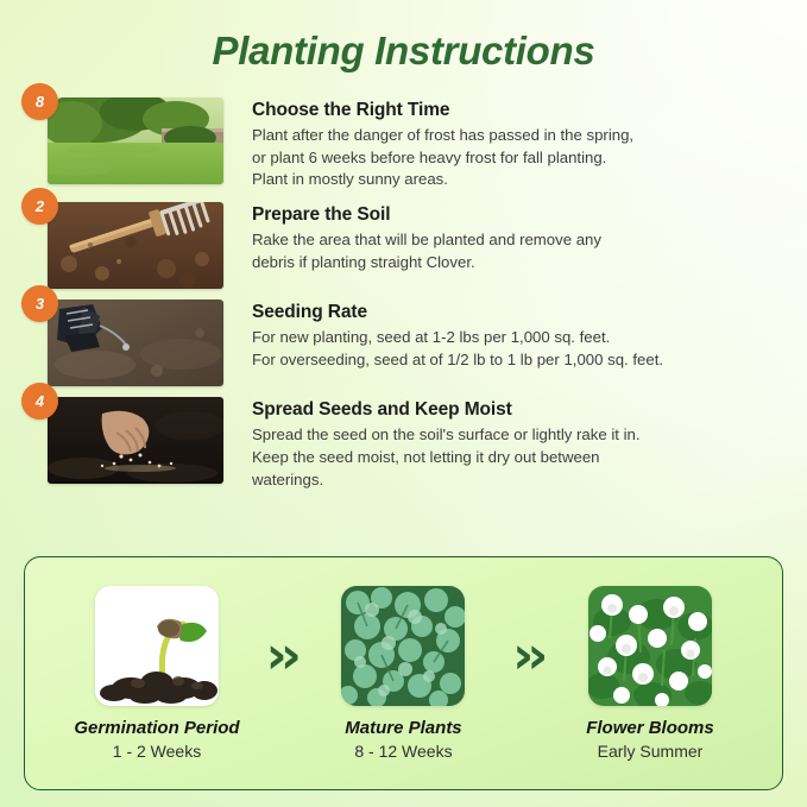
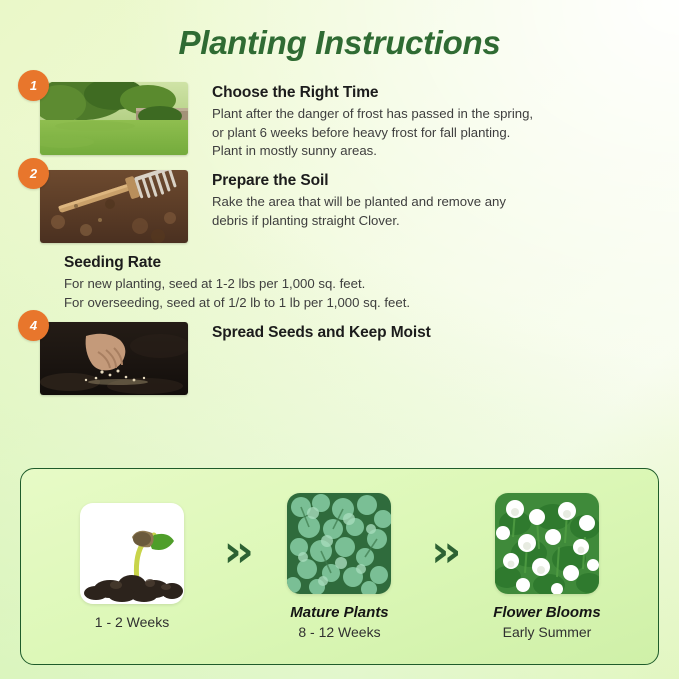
  Planting Instructions
- 8
+ 1
  Choose the Right Time
  Plant after the danger of frost has passed in the spring,
  or plant 6 weeks before heavy frost for fall planting.
  Plant in mostly sunny areas.
  2
  Prepare the Soil
  Rake the area that will be planted and remove any
  debris if planting straight Clover.
- 3
  Seeding Rate
  For new planting, seed at 1-2 lbs per 1,000 sq. feet.
  For overseeding, seed at of 1/2 lb to 1 lb per 1,000 sq. feet.
  4
  Spread Seeds and Keep Moist
- Spread the seed on the soil's surface or lightly rake it in.
- Keep the seed moist, not letting it dry out between
- waterings.
- Germination Period
  1 - 2 Weeks
  ››
  Mature Plants
  8 - 12 Weeks
  ››
  Flower Blooms
  Early Summer
